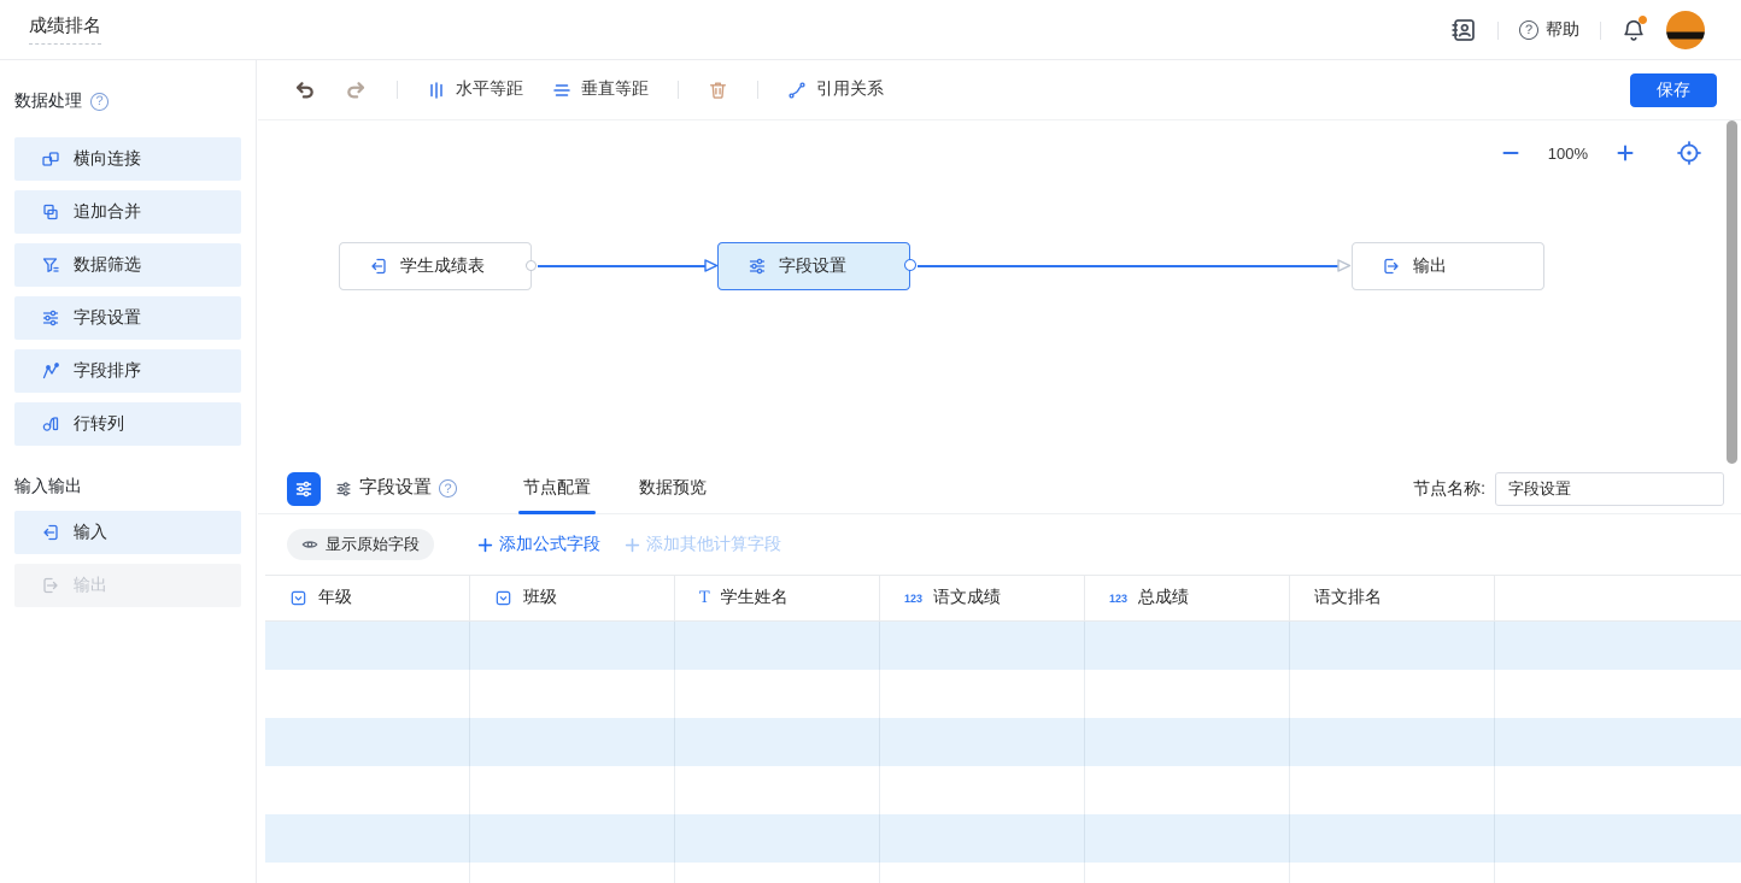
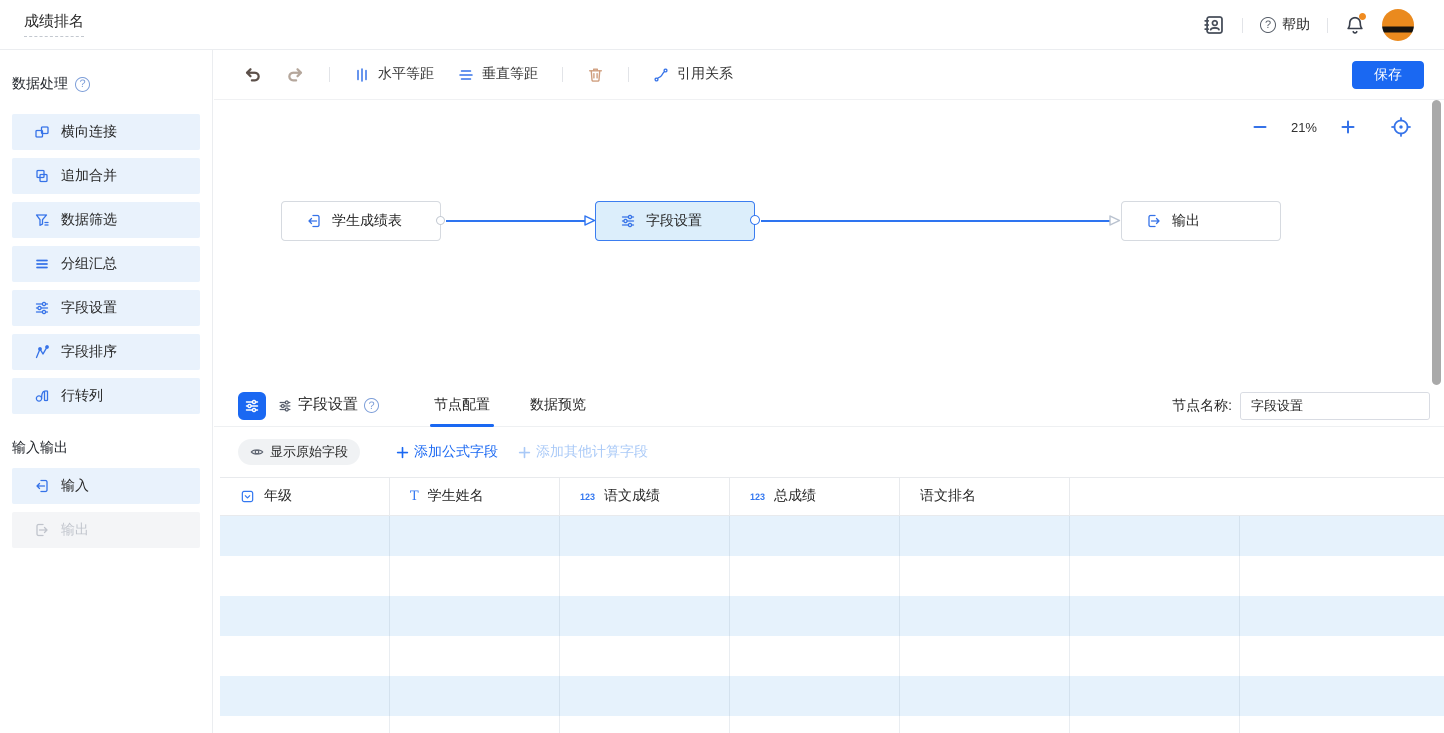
  成绩排名
  帮助
  数据处理
  横向连接
  追加合并
  数据筛选
+ 分组汇总
  字段设置
  字段排序
  行转列
  输入输出
  输入
  输出
  水平等距
  垂直等距
  引用关系
  保存
- 100%
+ 21%
  学生成绩表
  字段设置
  输出
  字段设置
  节点配置
  数据预览
  节点名称:
  字段设置
  显示原始字段
  添加公式字段
  添加其他计算字段
  年级
- 班级
  T
  学生姓名
  123
  语文成绩
  123
  总成绩
  语文排名
